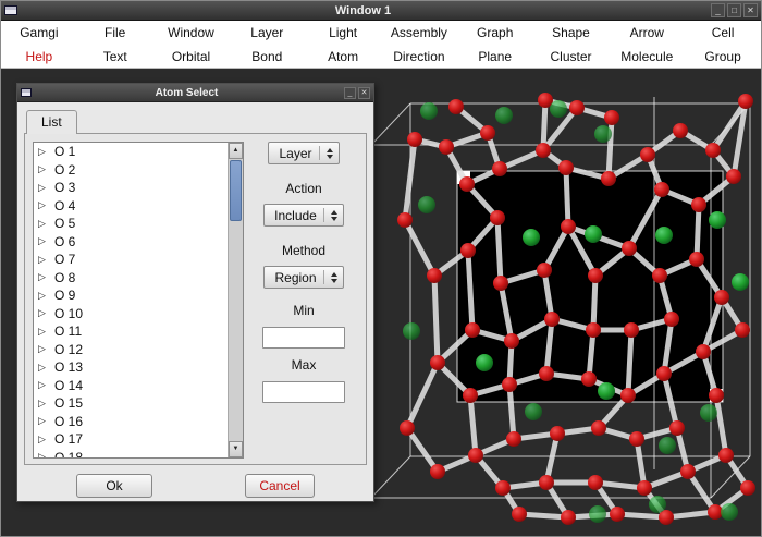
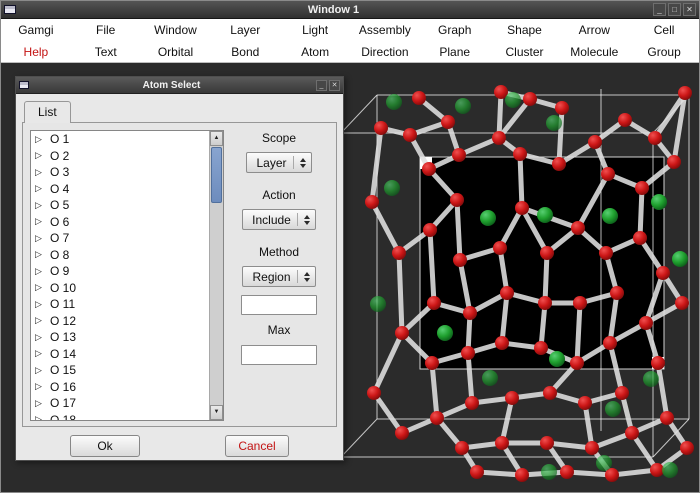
  Window 1
  _
  □
  ✕
  Gamgi
  File
  Window
  Layer
  Light
  Assembly
  Graph
  Shape
  Arrow
  Cell
  Help
  Text
  Orbital
  Bond
  Atom
  Direction
  Plane
  Cluster
  Molecule
  Group
  Atom Select
  List
  ▷
  O 1
  ▷
  O 2
  ▷
  O 3
  ▷
  O 4
  ▷
  O 5
  ▷
  O 6
  ▷
  O 7
  ▷
  O 8
  ▷
  O 9
  ▷
  O 10
  ▷
  O 11
  ▷
  O 12
  ▷
  O 13
  ▷
  O 14
  ▷
  O 15
  ▷
  O 16
  ▷
  O 17
  ▷
  O 18
+ Scope
  Layer
  Action
  Include
  Method
  Region
- Min
  Max
  Ok
  Cancel
